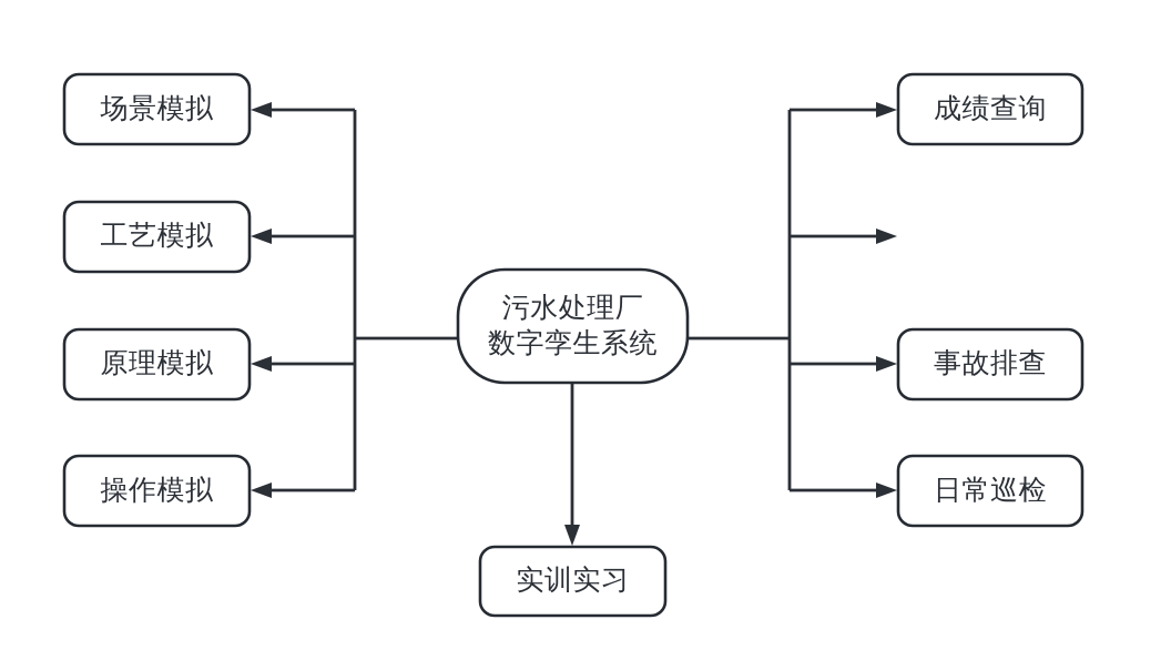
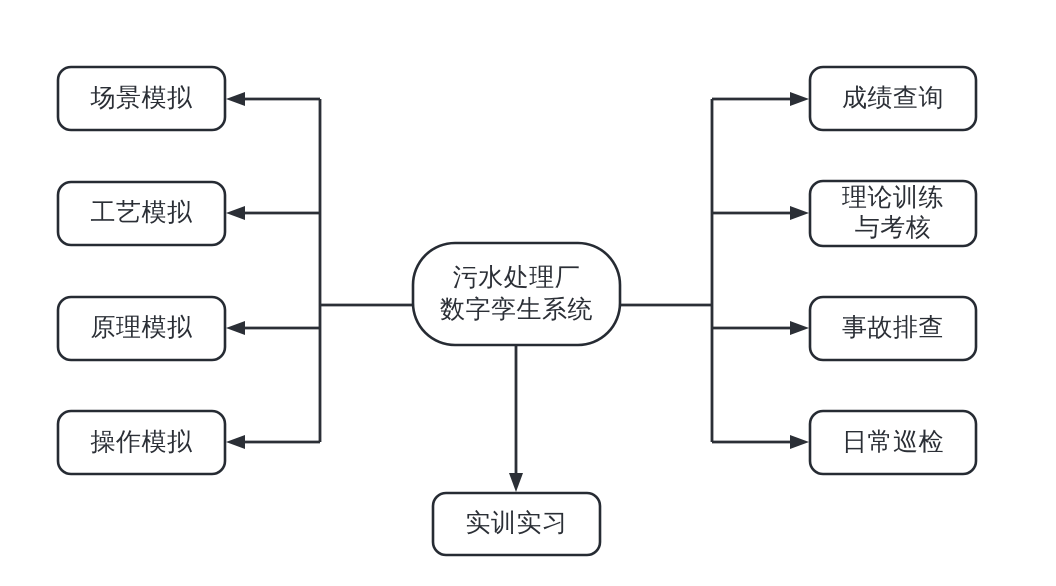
  污水处理厂
  数字孪生系统
  场景模拟
  工艺模拟
  原理模拟
  操作模拟
  成绩查询
+ 理论训练
+ 与考核
  事故排查
  日常巡检
  实训实习
